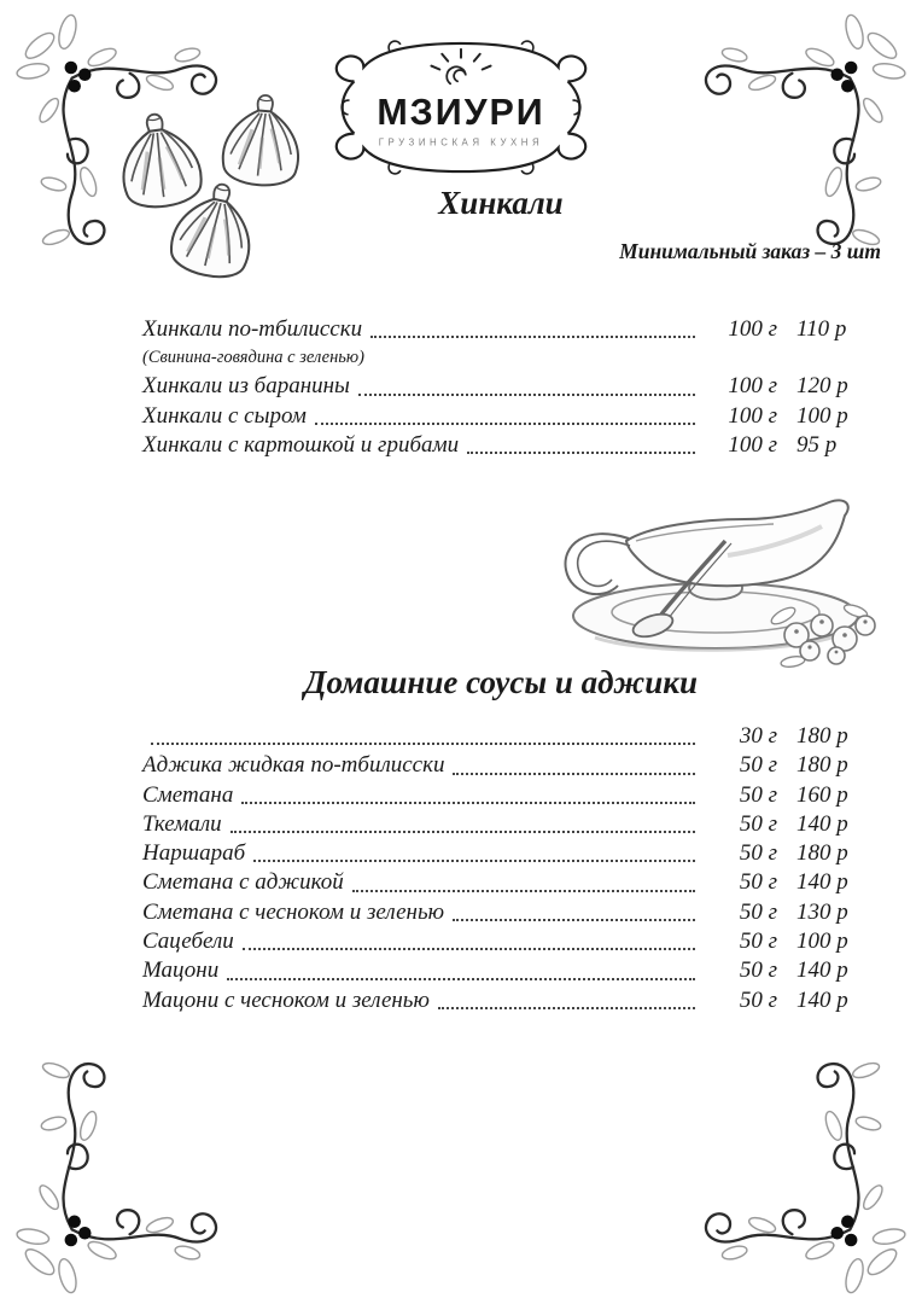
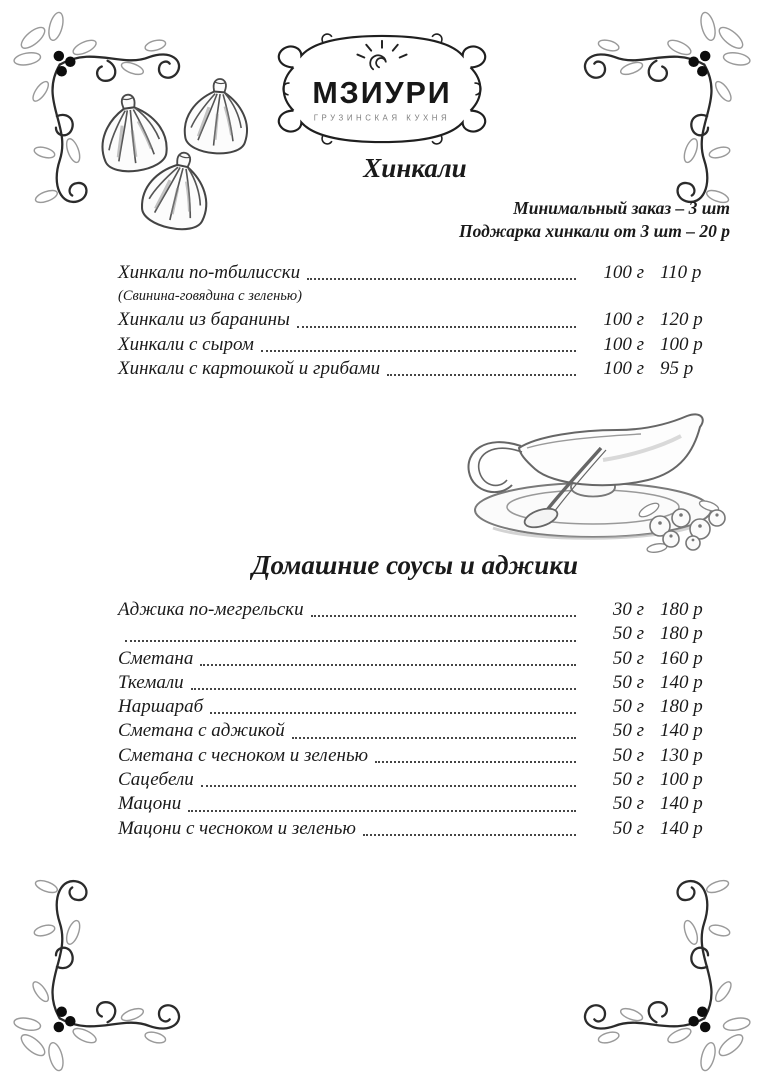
  МЗИУРИ
  ГРУЗИНСКАЯ КУХНЯ
  Хинкали
  Минимальный заказ – 3 шт
+ Поджарка хинкали от 3 шт – 20 р
  Хинкали по-тбилисски
  100 г
  110 р
  (Свинина-говядина с зеленью)
  Хинкали из баранины
  100 г
  120 р
  Хинкали с сыром
  100 г
  100 р
  Хинкали с картошкой и грибами
  100 г
  95 р
  Домашние соусы и аджики
+ Аджика по-мегрельски
  30 г
  180 р
- Аджика жидкая по-тбилисски
  50 г
  180 р
  Сметана
  50 г
  160 р
  Ткемали
  50 г
  140 р
  Наршараб
  50 г
  180 р
  Сметана с аджикой
  50 г
  140 р
  Сметана с чесноком и зеленью
  50 г
  130 р
  Сацебели
  50 г
  100 р
  Мацони
  50 г
  140 р
  Мацони с чесноком и зеленью
  50 г
  140 р
